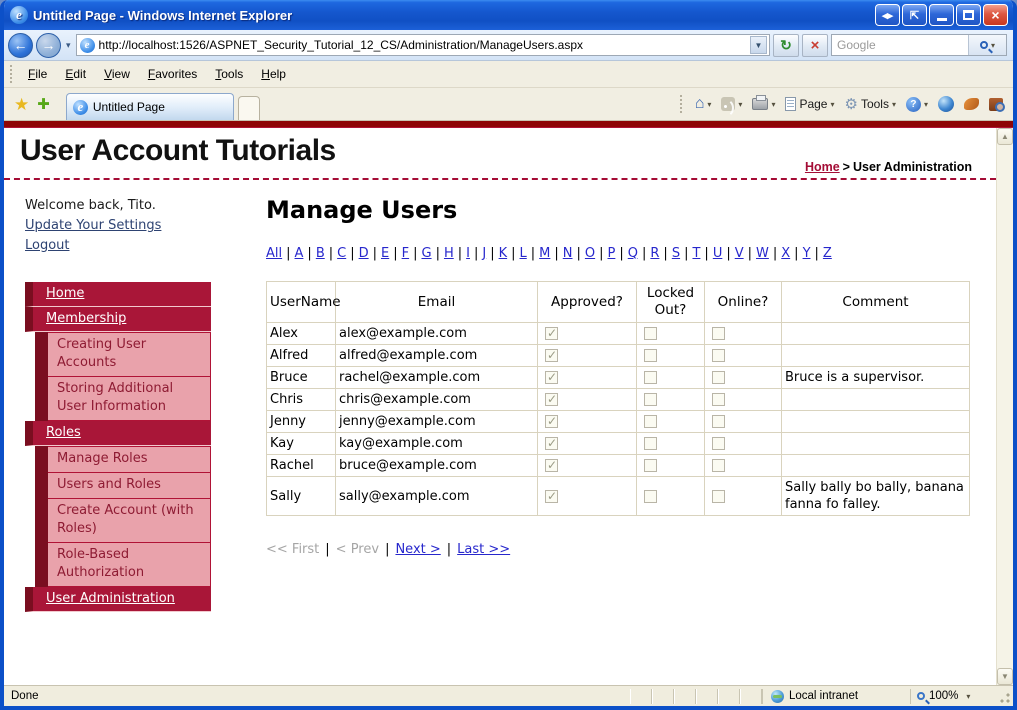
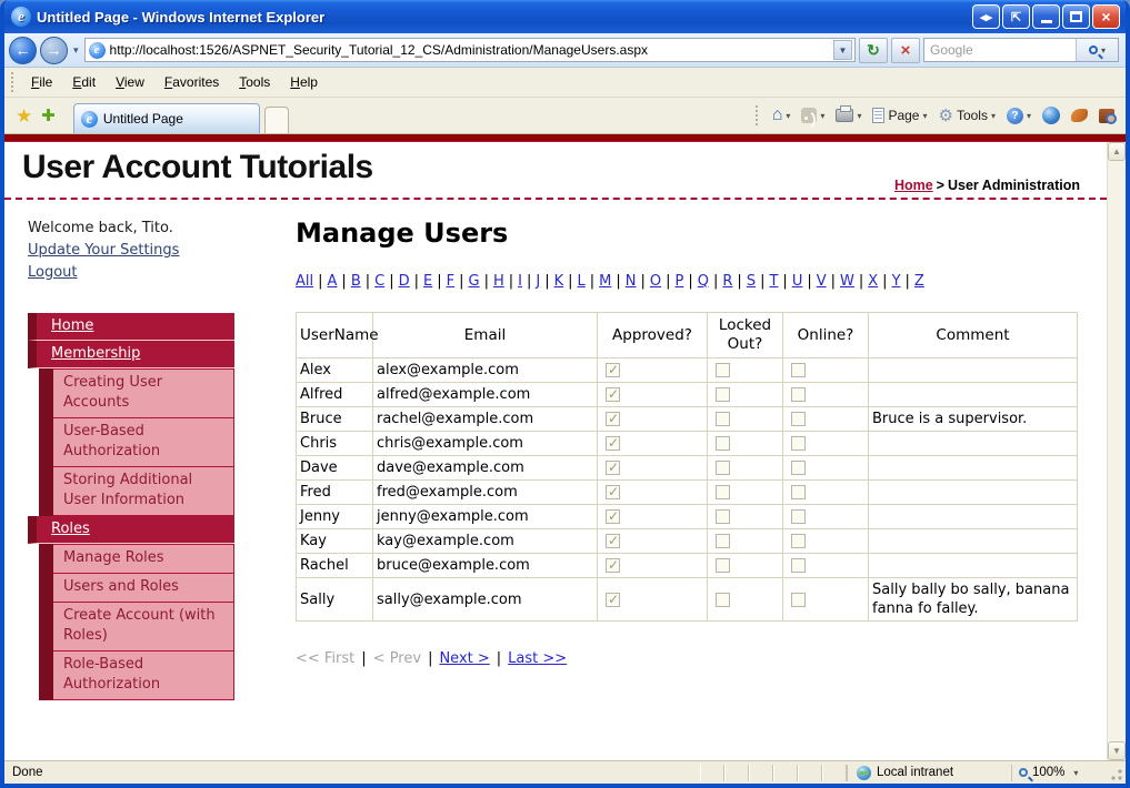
  e
  Untitled Page - Windows Internet Explorer
  ◂▸
  ⇱
  ×
  ←
  →
  ▾
  e
  http://localhost:1526/ASPNET_Security_Tutorial_12_CS/Administration/ManageUsers.aspx
  ▼
  ↻
  ×
  Google
  ▾
  File
  Edit
  View
  Favorites
  Tools
  Help
  ★
  ✚
  e
  Untitled Page
  ⌂
  ▾
  ▾
  ▾
  Page
  ▾
  ⚙
  Tools
  ▾
  ?
  ▾
  User Account Tutorials
  Home > User Administration
  Welcome back, Tito.
  Update Your Settings
  Logout
  Home
  Membership
  Creating User Accounts
+ User-Based Authorization
  Storing Additional User Information
  Roles
  Manage Roles
  Users and Roles
  Create Account (with Roles)
  Role-Based Authorization
- User Administration
  Manage Users
  All | A | B | C | D | E | F | G | H | I | J | K | L | M | N | O | P | Q | R | S | T | U | V | W | X | Y | Z
  UserName	Email	Approved?	Locked Out?	Online?	Comment
  Alex	alex@example.com
  Alfred	alfred@example.com
  Bruce	rachel@example.com				Bruce is a supervisor.
  Chris	chris@example.com
+ Dave	dave@example.com
+ Fred	fred@example.com
  Jenny	jenny@example.com
  Kay	kay@example.com
  Rachel	bruce@example.com
- Sally	sally@example.com				Sally bally bo bally, banana fanna fo falley.
+ Sally	sally@example.com				Sally bally bo sally, banana fanna fo falley.
  << First | < Prev | Next > | Last >>
  ▲
  ▼
  Done
  Local intranet
  100%
  ▾
